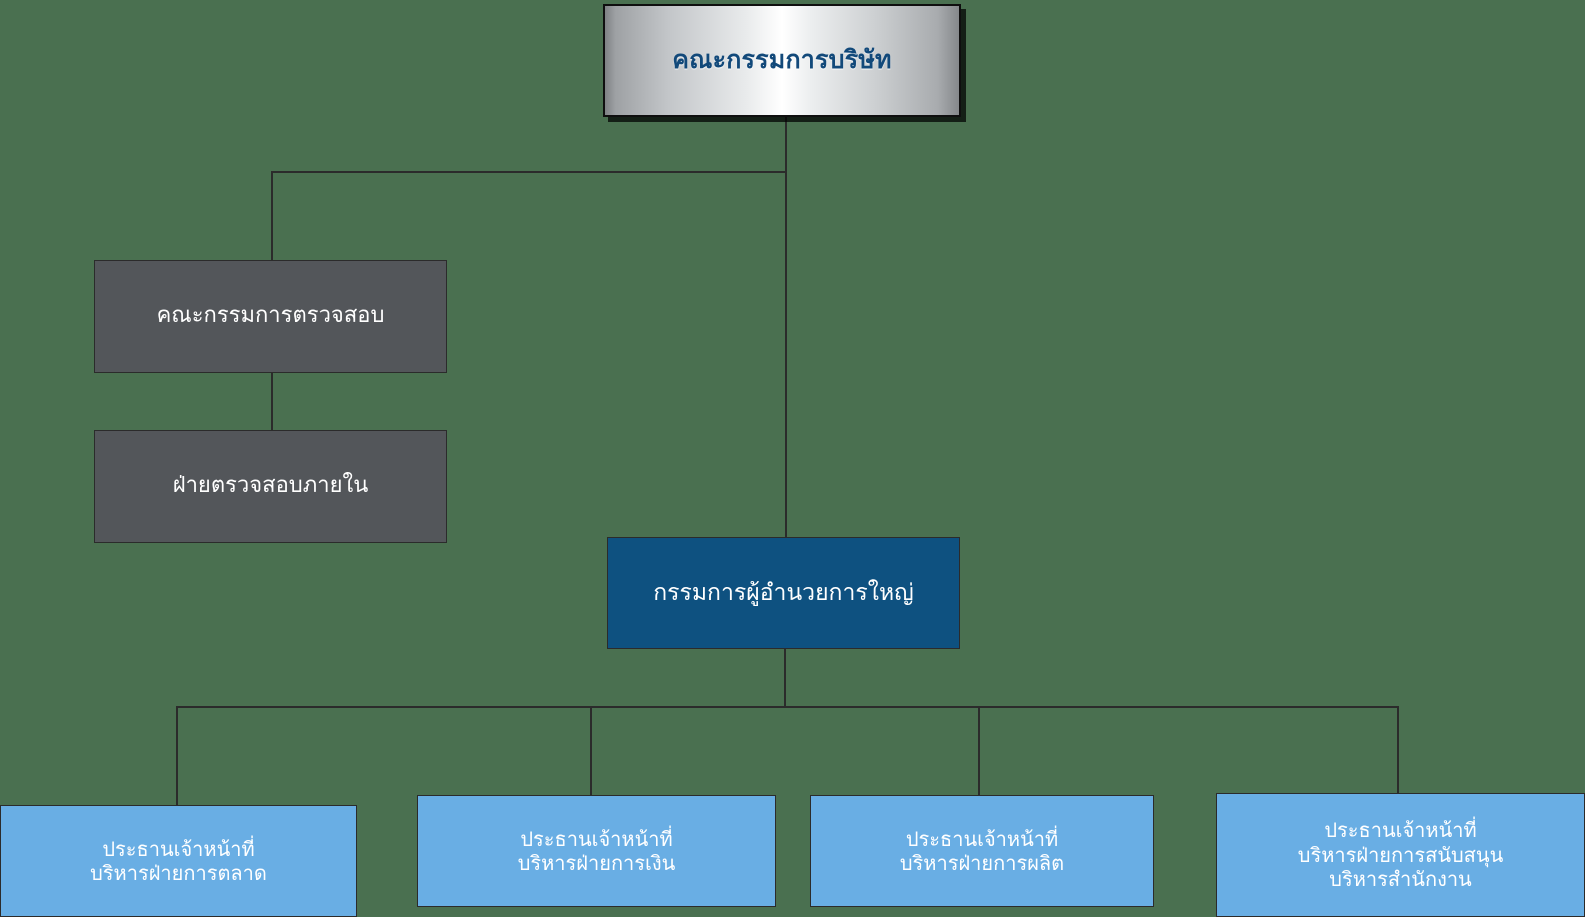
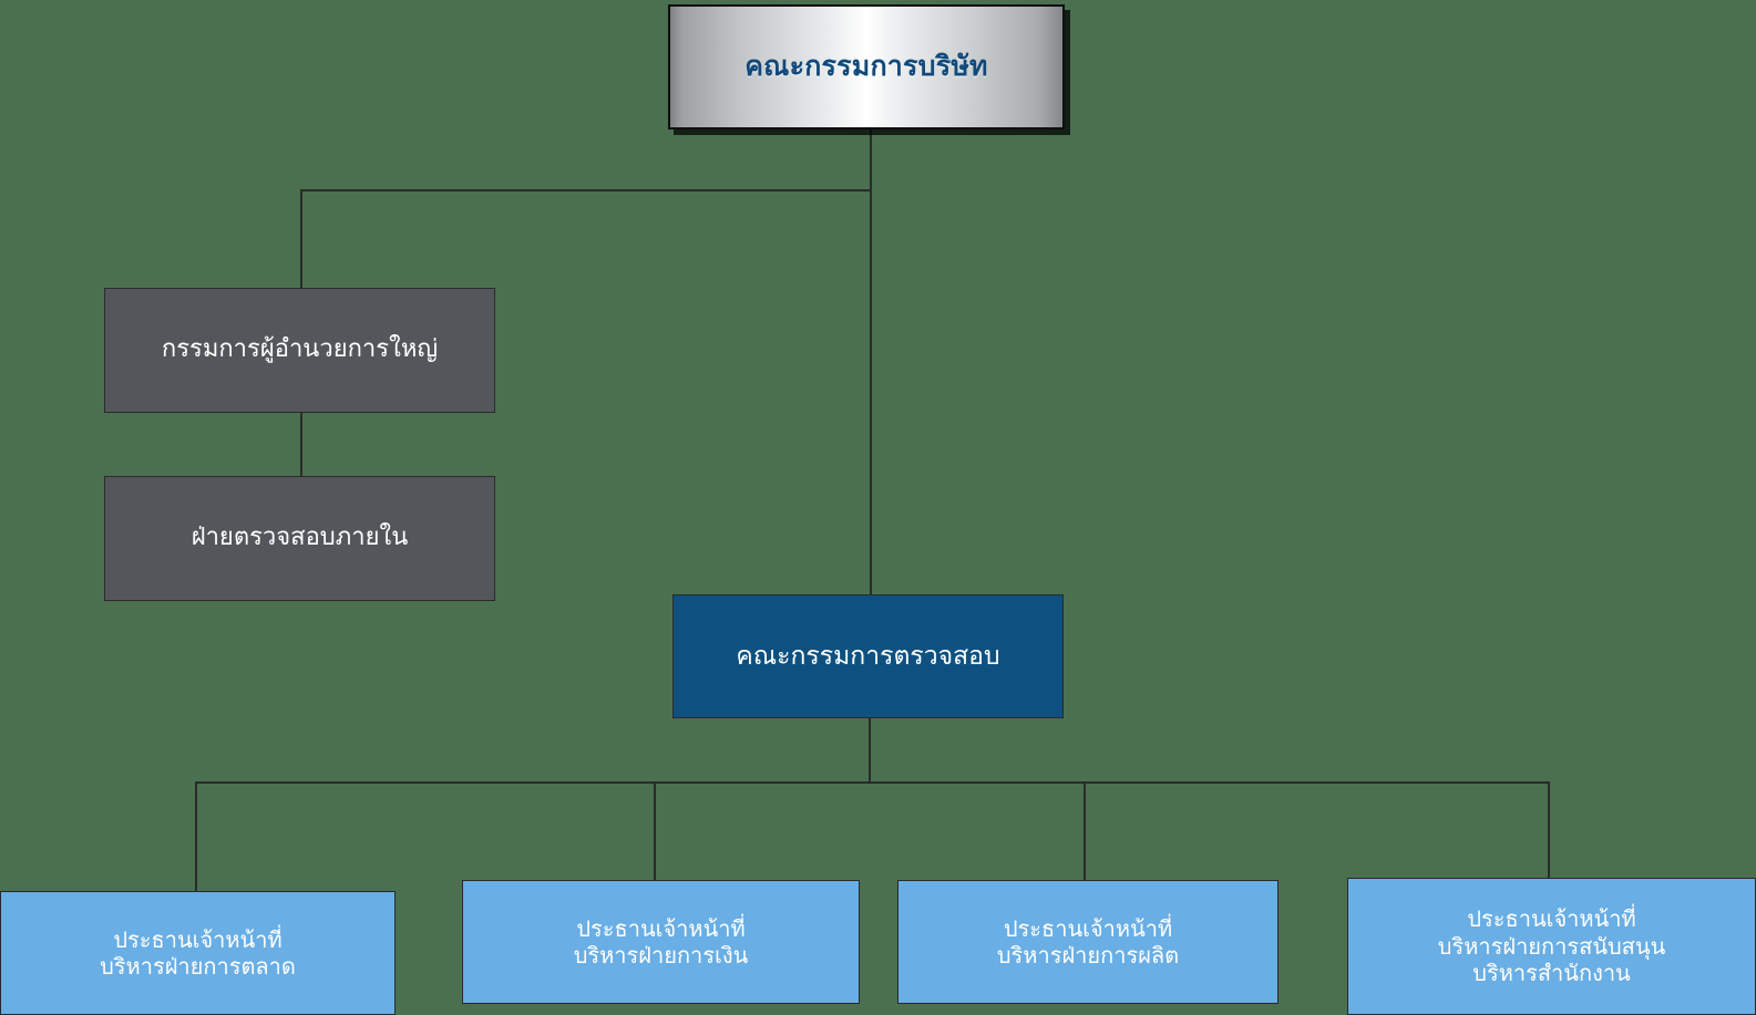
  คณะกรรมการบริษัท
- คณะกรรมการตรวจสอบ
+ กรรมการผู้อำนวยการใหญ่
  ฝ่ายตรวจสอบภายใน
- กรรมการผู้อำนวยการใหญ่
+ คณะกรรมการตรวจสอบ
  ประธานเจ้าหน้าที่
  บริหารฝ่ายการตลาด
  ประธานเจ้าหน้าที่
  บริหารฝ่ายการเงิน
  ประธานเจ้าหน้าที่
  บริหารฝ่ายการผลิต
  ประธานเจ้าหน้าที่
  บริหารฝ่ายการสนับสนุน
  บริหารสำนักงาน
